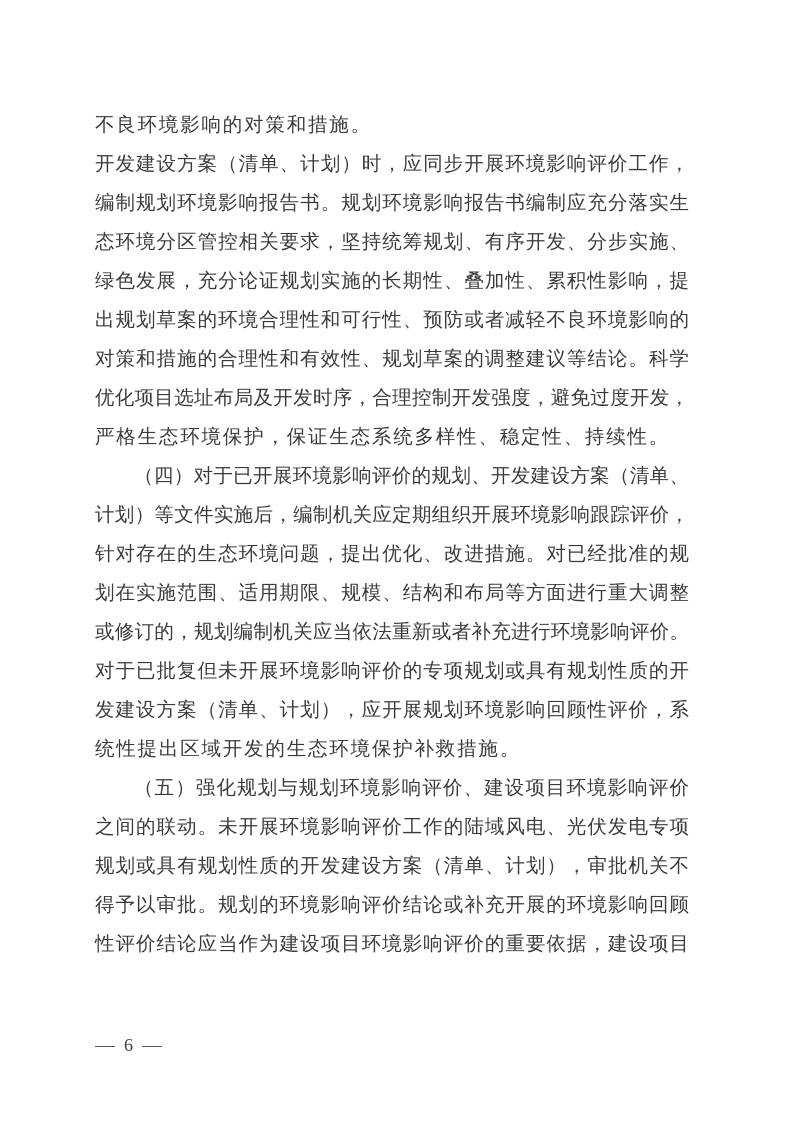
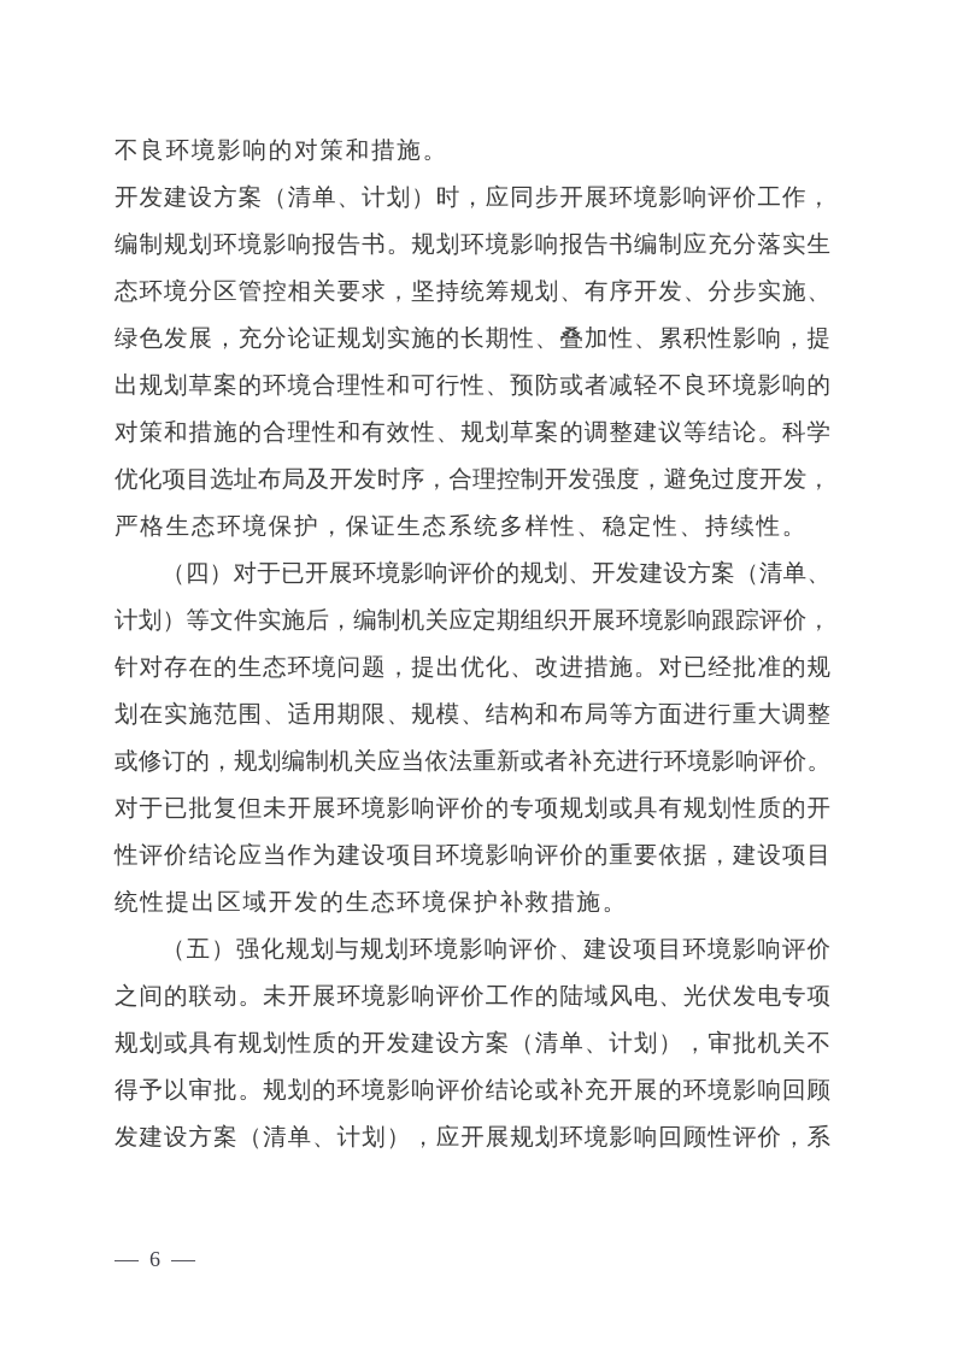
  不良环境影响的对策和措施。
  开发建设方案（清单、计划）时，应同步开展环境影响评价工作，
  编制规划环境影响报告书。规划环境影响报告书编制应充分落实生
  态环境分区管控相关要求，坚持统筹规划、有序开发、分步实施、
  绿色发展，充分论证规划实施的长期性、叠加性、累积性影响，提
  出规划草案的环境合理性和可行性、预防或者减轻不良环境影响的
  对策和措施的合理性和有效性、规划草案的调整建议等结论。科学
  优化项目选址布局及开发时序，合理控制开发强度，避免过度开发，
  严格生态环境保护，保证生态系统多样性、稳定性、持续性。
  （四）对于已开展环境影响评价的规划、开发建设方案（清单、
  计划）等文件实施后，编制机关应定期组织开展环境影响跟踪评价，
  针对存在的生态环境问题，提出优化、改进措施。对已经批准的规
  划在实施范围、适用期限、规模、结构和布局等方面进行重大调整
  或修订的，规划编制机关应当依法重新或者补充进行环境影响评价。
  对于已批复但未开展环境影响评价的专项规划或具有规划性质的开
- 发建设方案（清单、计划），应开展规划环境影响回顾性评价，系
+ 性评价结论应当作为建设项目环境影响评价的重要依据，建设项目
  统性提出区域开发的生态环境保护补救措施。
  （五）强化规划与规划环境影响评价、建设项目环境影响评价
  之间的联动。未开展环境影响评价工作的陆域风电、光伏发电专项
  规划或具有规划性质的开发建设方案（清单、计划），审批机关不
  得予以审批。规划的环境影响评价结论或补充开展的环境影响回顾
- 性评价结论应当作为建设项目环境影响评价的重要依据，建设项目
+ 发建设方案（清单、计划），应开展规划环境影响回顾性评价，系
  —
  6
  —
